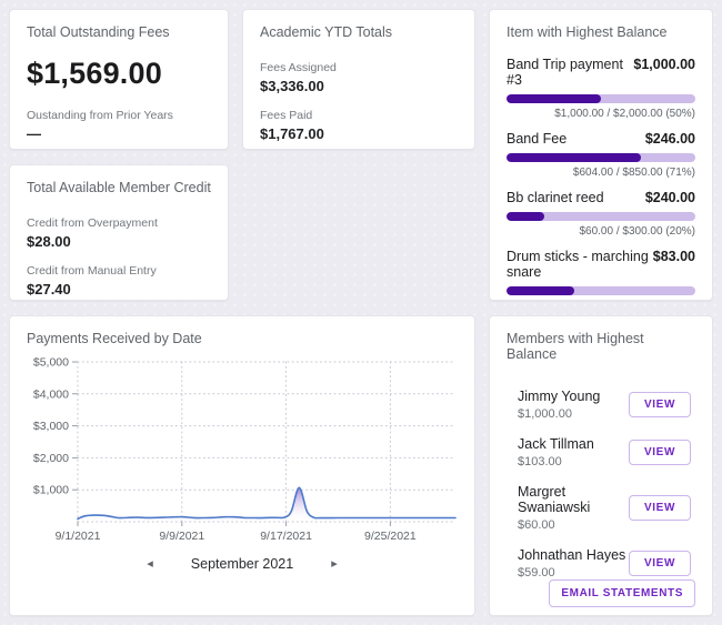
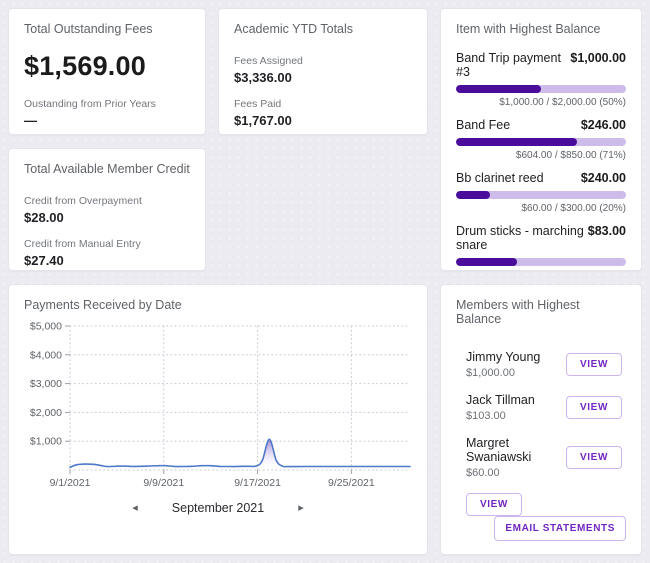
  Total Outstanding Fees
  $1,569.00
  Oustanding from Prior Years
  —
  Academic YTD Totals
  Fees Assigned
  $3,336.00
  Fees Paid
  $1,767.00
  Item with Highest Balance
  Band Trip payment #3
  $1,000.00
  $1,000.00 / $2,000.00 (50%)
  Band Fee
  $246.00
  $604.00 / $850.00 (71%)
  Bb clarinet reed
  $240.00
  $60.00 / $300.00 (20%)
  Drum sticks - marching snare
  $83.00
  Total Available Member Credit
  Credit from Overpayment
  $28.00
  Credit from Manual Entry
  $27.40
  Payments Received by Date
  $1,000
  $2,000
  $3,000
  $4,000
  $5,000
  9/1/2021
  9/9/2021
  9/17/2021
  9/25/2021
  ◂
  September 2021
  ▸
  Members with Highest Balance
  Jimmy Young
  $1,000.00
  VIEW
  Jack Tillman
  $103.00
  VIEW
  Margret Swaniawski
  $60.00
  VIEW
- Johnathan Hayes
- $59.00
  VIEW
  EMAIL STATEMENTS
